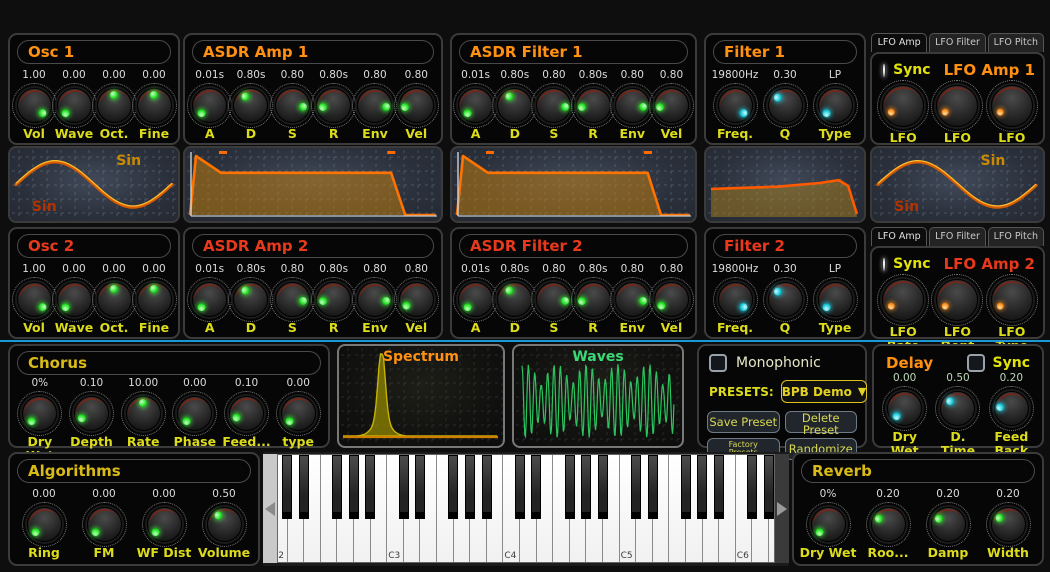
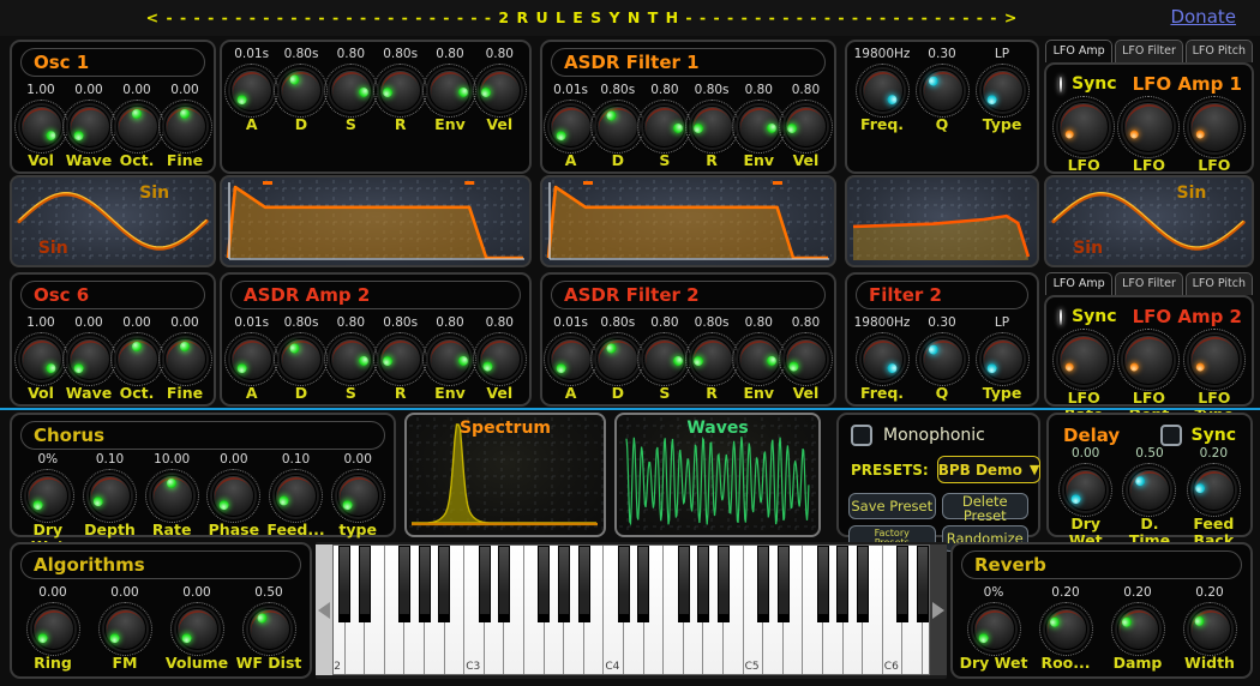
+ < - - - - - - - - - - - - - - - - - - - - - - - - 2 R U L E S Y N T H - - - - - - - - - - - - - - - - - - - - - - - >
+ Donate
  Osc 1
  1.00
  Vol
  0.00
  Wave
  0.00
  Oct.
  0.00
  Fine
- ASDR Amp 1
  0.01s
  A
  0.80s
  D
  0.80
  S
  0.80s
  R
  0.80
  Env
  0.80
  Vel
  ASDR Filter 1
  0.01s
  A
  0.80s
  D
  0.80
  S
  0.80s
  R
  0.80
  Env
  0.80
  Vel
- Filter 1
  19800Hz
  Freq.
  0.30
  Q
  LP
  Type
  LFO Amp
  LFO Filter
  LFO Pitch
  Sync
  LFO Amp 1
  LFO
  LFO
  LFO
  Sin
  Sin
  Sin
  Sin
- Osc 2
+ Osc 6
  1.00
  Vol
  0.00
  Wave
  0.00
  Oct.
  0.00
  Fine
  ASDR Amp 2
  0.01s
  A
  0.80s
  D
  0.80
  S
  0.80s
  R
  0.80
  Env
  0.80
  Vel
  ASDR Filter 2
  0.01s
  A
  0.80s
  D
  0.80
  S
  0.80s
  R
  0.80
  Env
  0.80
  Vel
  Filter 2
  19800Hz
  Freq.
  0.30
  Q
  LP
  Type
  LFO Amp
  LFO Filter
  LFO Pitch
  Sync
  LFO Amp 2
  LFO
  LFO
  LFO
  Chorus
  0%
  0.10
  Depth
  10.00
  Rate
  0.00
  Phase
  0.10
  Feed...
  0.00
  type
  Spectrum
  Waves
  Monophonic
  PRESETS:
  BPB Demo
  ▼
  Save Preset
  Delete Preset
  Factory
  Randomize
  Delay
  Sync
  0.00
  Dry Wet
  0.50
  D. Time
  0.20
  Feed
  Back
  Algorithms
  0.00
  Ring
  0.00
  FM
  0.00
- WF Dist
+ Volume
  0.50
- Volume
+ WF Dist
  C3
  C4
  C5
  C6
  Reverb
  0%
  Dry Wet
  0.20
  Roo...
  0.20
  Damp
  0.20
  Width
